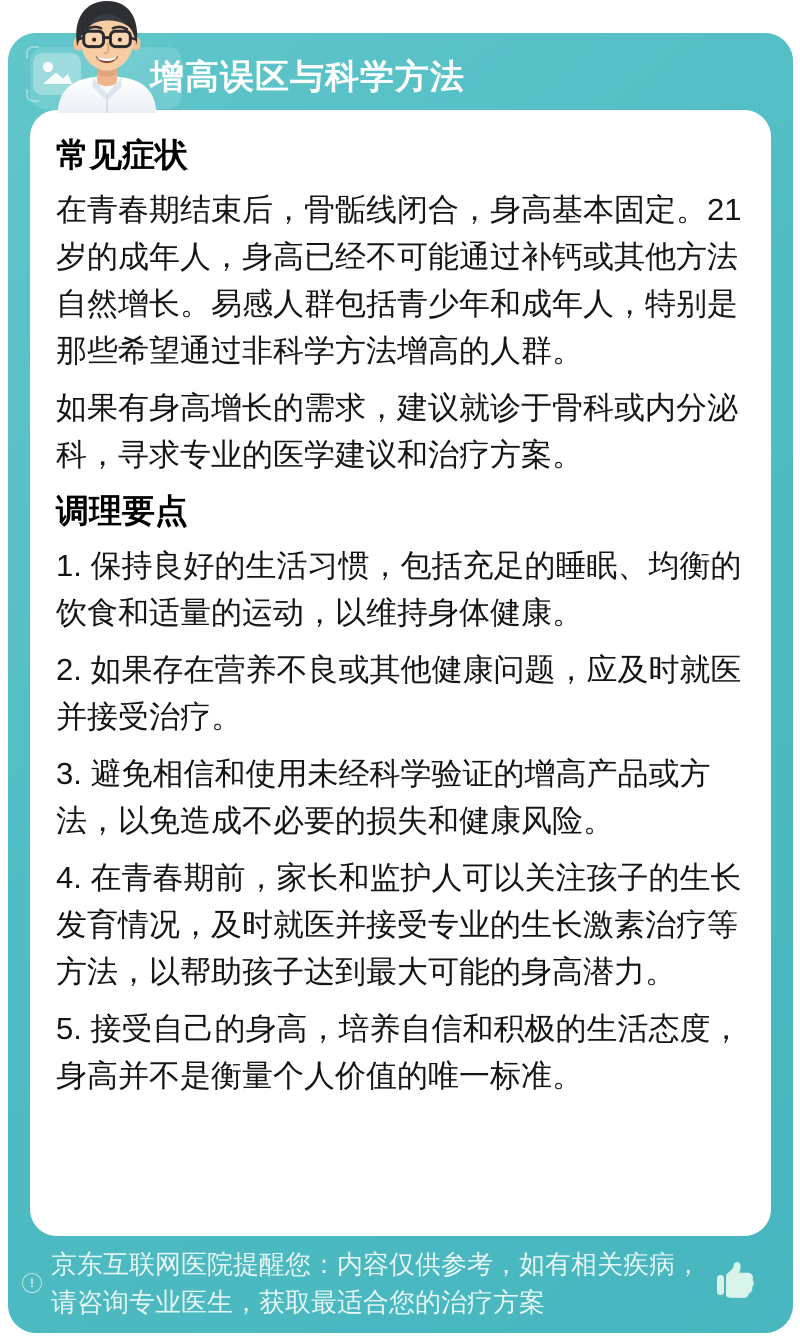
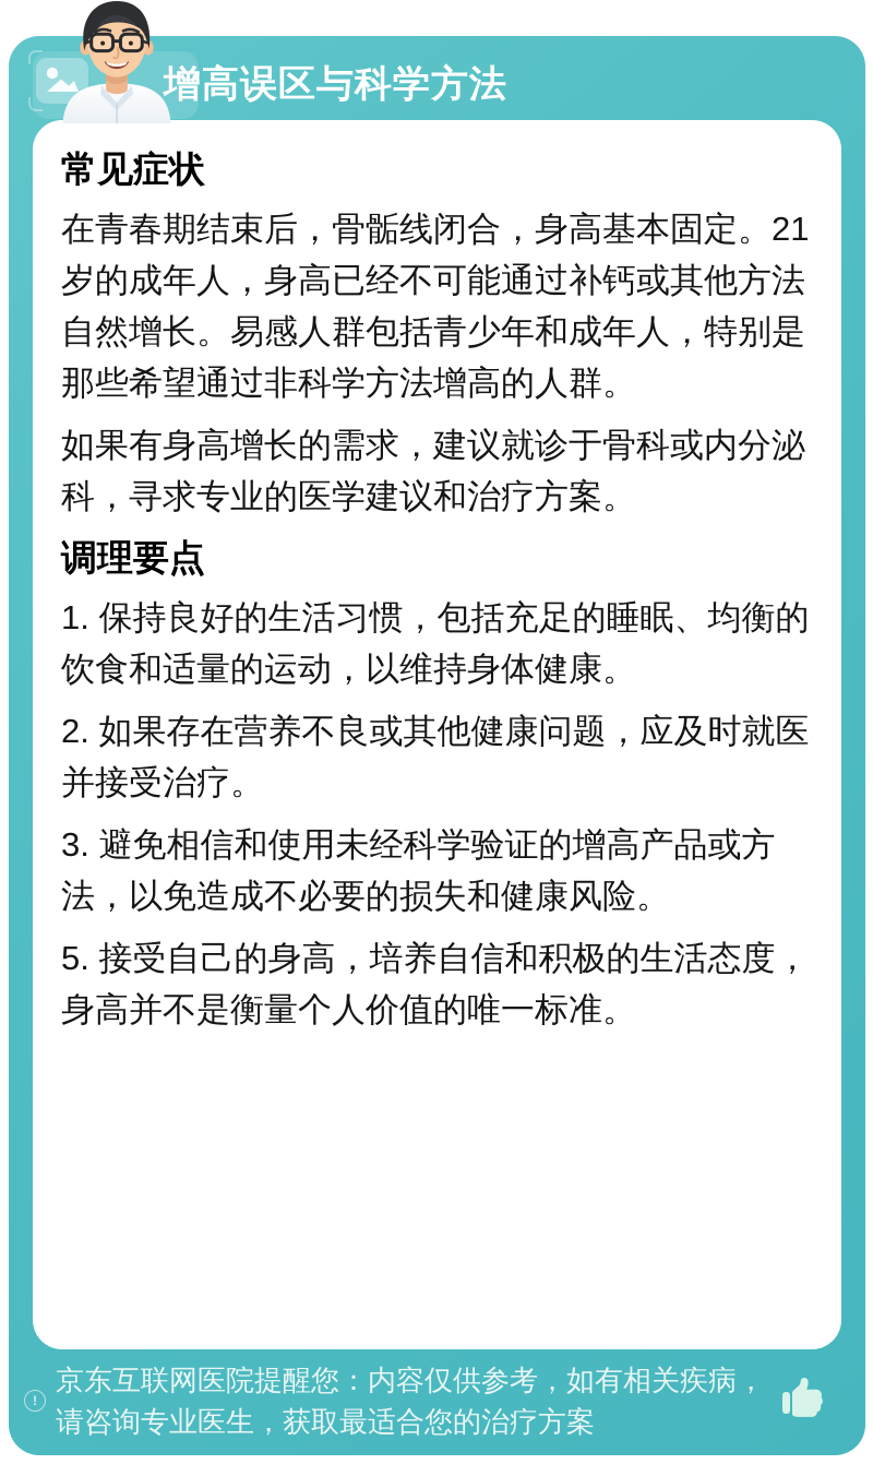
  增高误区与科学方法
  常见症状
  在青春期结束后，骨骺线闭合，身高基本固定。21岁的成年人，身高已经不可能通过补钙或其他方法自然增长。易感人群包括青少年和成年人，特别是那些希望通过非科学方法增高的人群。
  如果有身高增长的需求，建议就诊于骨科或内分泌科，寻求专业的医学建议和治疗方案。
  调理要点
  1. 保持良好的生活习惯，包括充足的睡眠、均衡的饮食和适量的运动，以维持身体健康。
  2. 如果存在营养不良或其他健康问题，应及时就医并接受治疗。
  3. 避免相信和使用未经科学验证的增高产品或方法，以免造成不必要的损失和健康风险。
- 4. 在青春期前，家长和监护人可以关注孩子的生长发育情况，及时就医并接受专业的生长激素治疗等方法，以帮助孩子达到最大可能的身高潜力。
  5. 接受自己的身高，培养自信和积极的生活态度，身高并不是衡量个人价值的唯一标准。
  !
  京东互联网医院提醒您：内容仅供参考，如有相关疾病，请咨询专业医生，获取最适合您的治疗方案
